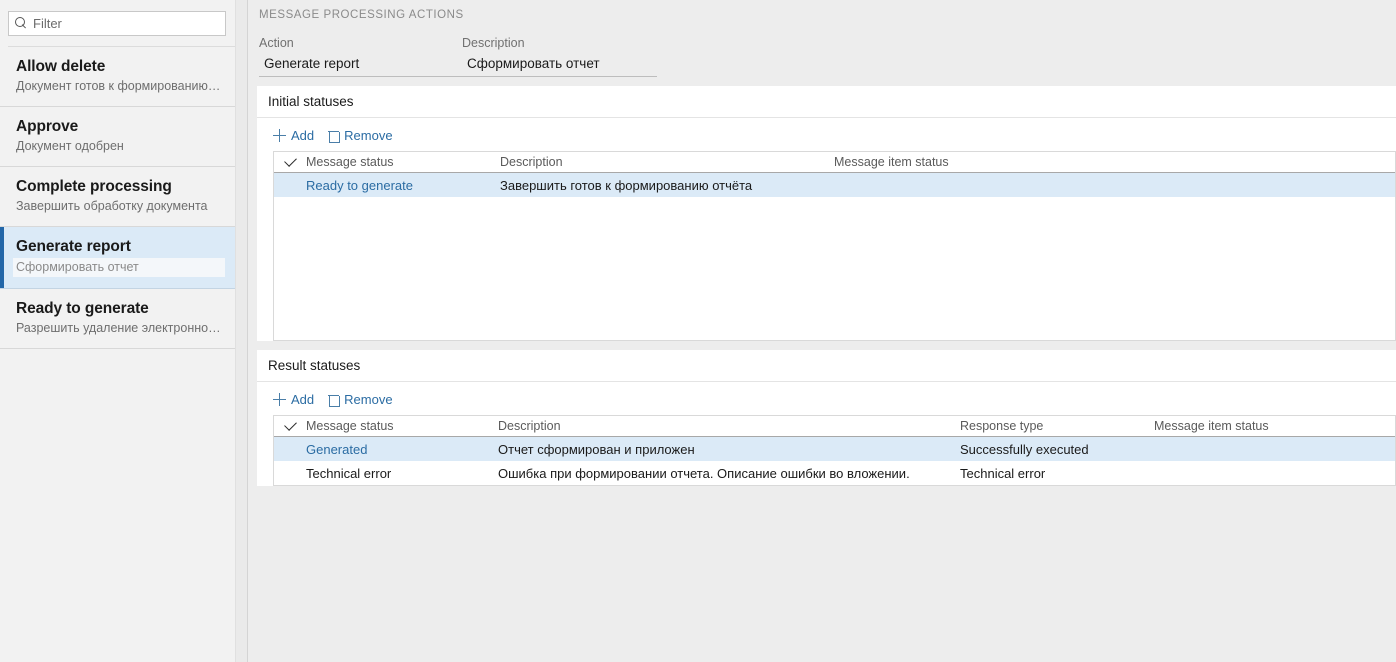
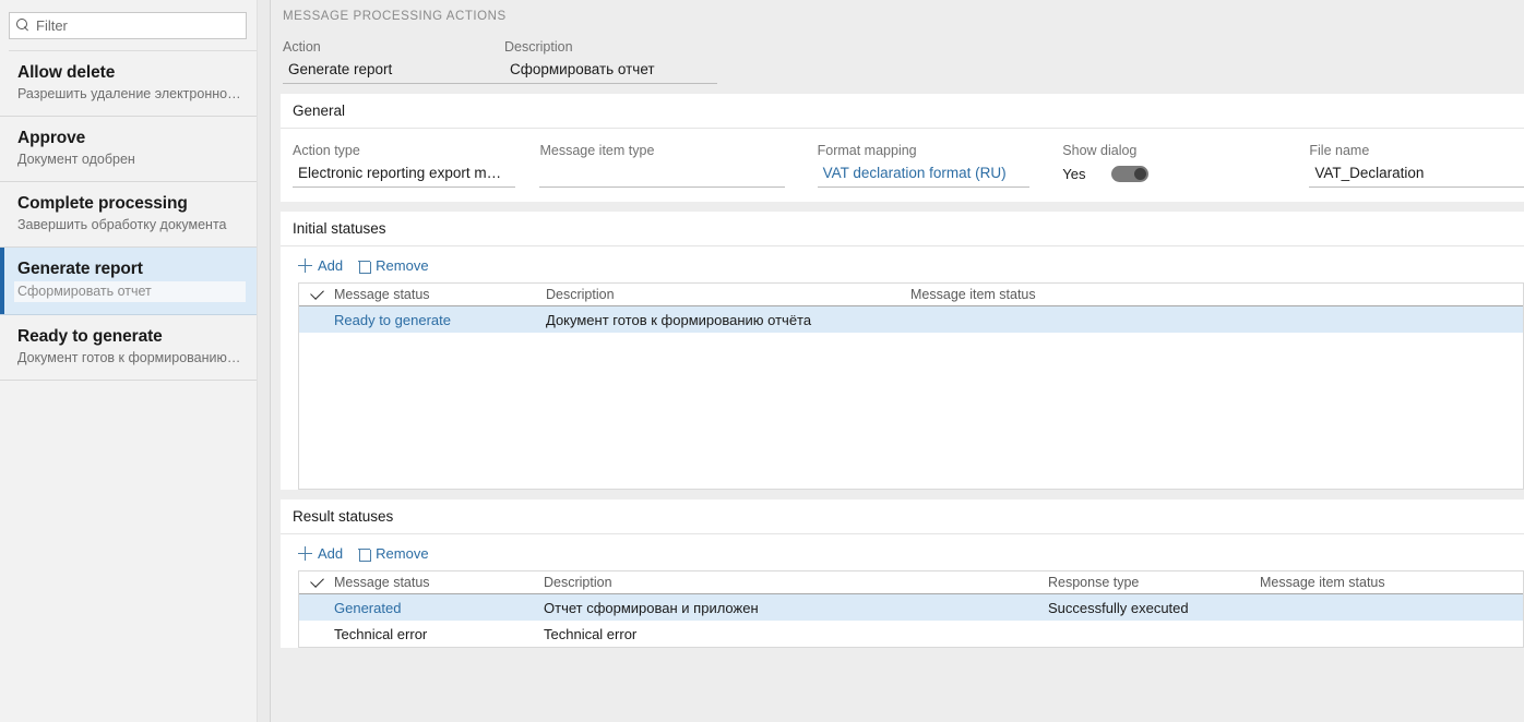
  Filter
  Allow delete
- Документ готов к формированию…
+ Разрешить удаление электронног…
  Approve
  Документ одобрен
  Complete processing
  Завершить обработку документа
  Generate report
  Сформировать отчет
  Ready to generate
- Разрешить удаление электронног…
+ Документ готов к формированию…
  MESSAGE PROCESSING ACTIONS
  Action
  Generate report
  Description
  Сформировать отчет
+ General
+ Action type
+ Electronic reporting export m…
+ Message item type
+ Format mapping
+ VAT declaration format (RU)
+ Show dialog
+ Yes
+ File name
+ VAT_Declaration
  Initial statuses
  Add
  Remove
  Message status
  Description
  Message item status
  Ready to generate
- Завершить готов к формированию отчёта
+ Документ готов к формированию отчёта
  Result statuses
  Add
  Remove
  Message status
  Description
  Response type
  Message item status
  Generated
  Отчет сформирован и приложен
  Successfully executed
  Technical error
- Ошибка при формировании отчета. Описание ошибки во вложении.
  Technical error
